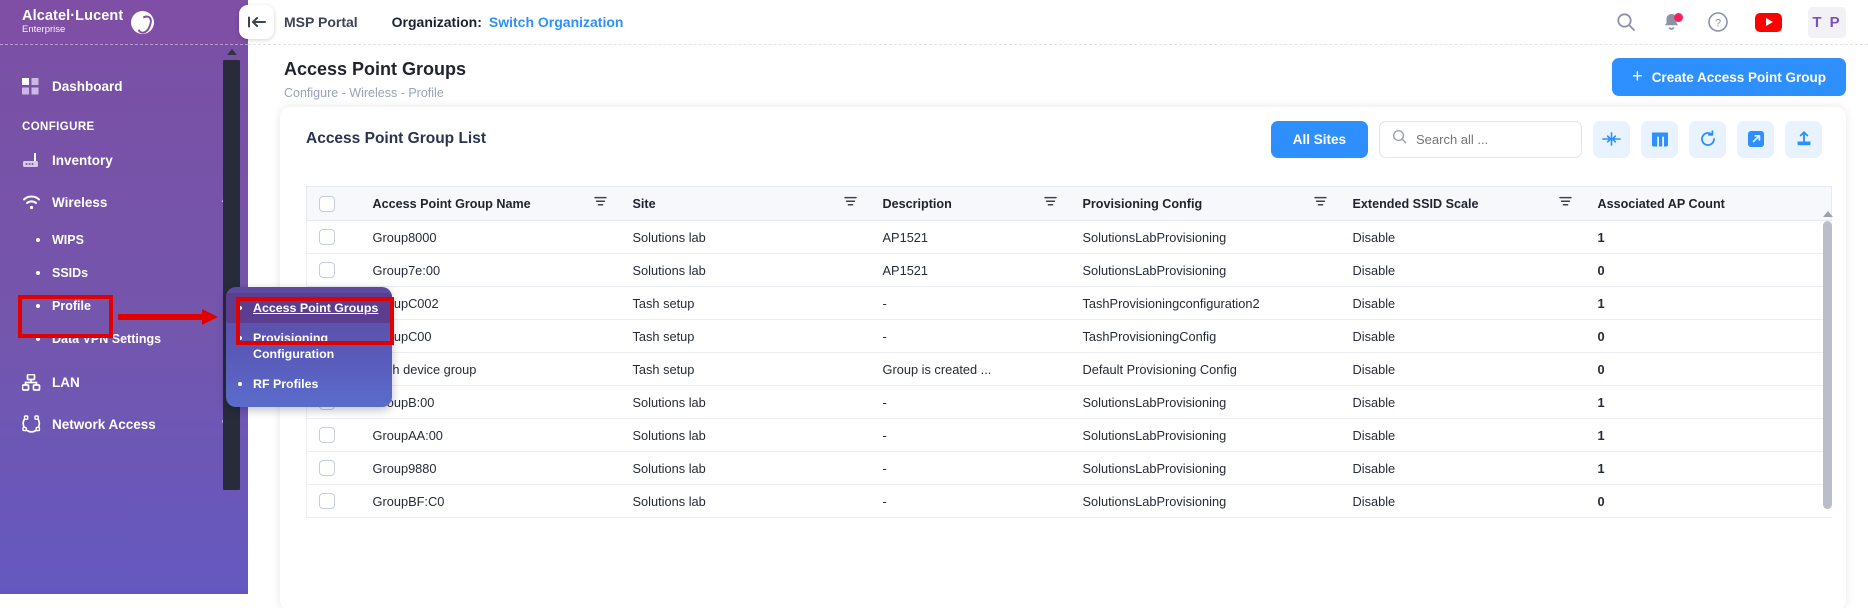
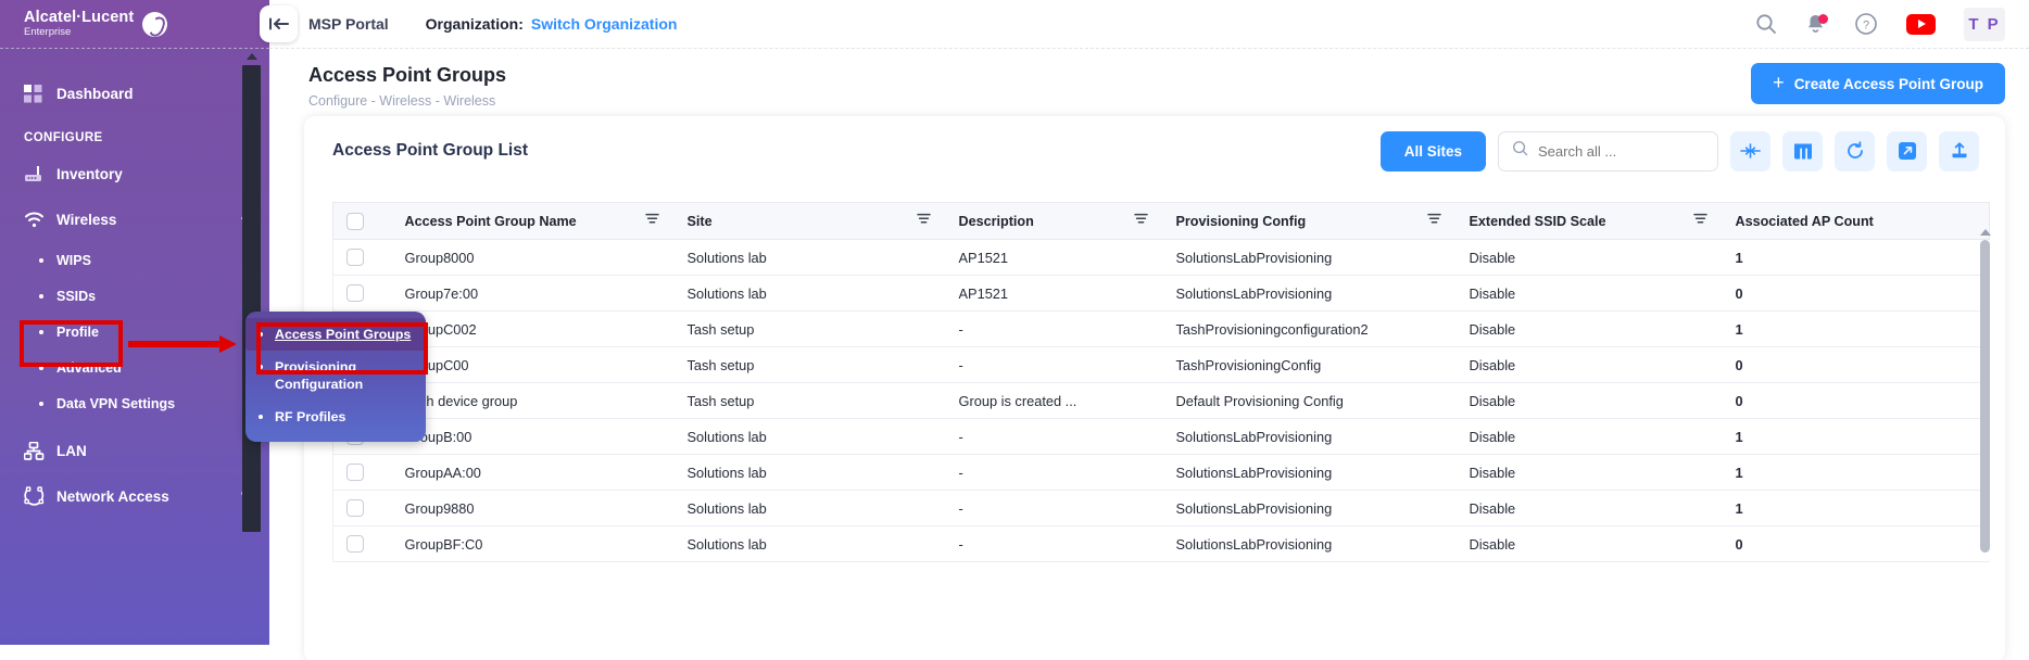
  Alcatel·Lucent
  Enterprise
  Dashboard
  CONFIGURE
  Inventory
  Wireless
  WIPS
  SSIDs
  Profile
+ Advanced
  Data VPN Settings
  LAN
  Network Access
  MSP Portal
  Organization:
  Switch Organization
  ?
  T P
  Access Point Groups
- Configure - Wireless - Profile
+ Configure - Wireless - Wireless
  +
  Create Access Point Group
  Access Point Group List
  All Sites
  Search all ...
  	Access Point Group Name	Site	Description	Provisioning Config	Extended SSID Scale	Associated AP Count
  	Group8000	Solutions lab	AP1521	SolutionsLabProvisioning	Disable	1
  	Group7e:00	Solutions lab	AP1521	SolutionsLabProvisioning	Disable	0
  	upC002	Tash setup	-	TashProvisioningconfiguration2	Disable	1
  	upC00	Tash setup	-	TashProvisioningConfig	Disable	0
  	h device group	Tash setup	Group is created ...	Default Provisioning Config	Disable	0
  	upB:00	Solutions lab	-	SolutionsLabProvisioning	Disable	1
  	GroupAA:00	Solutions lab	-	SolutionsLabProvisioning	Disable	1
  	Group9880	Solutions lab	-	SolutionsLabProvisioning	Disable	1
  	GroupBF:C0	Solutions lab	-	SolutionsLabProvisioning	Disable	0
  Access Point Groups
  Provisioning Configuration
  RF Profiles
